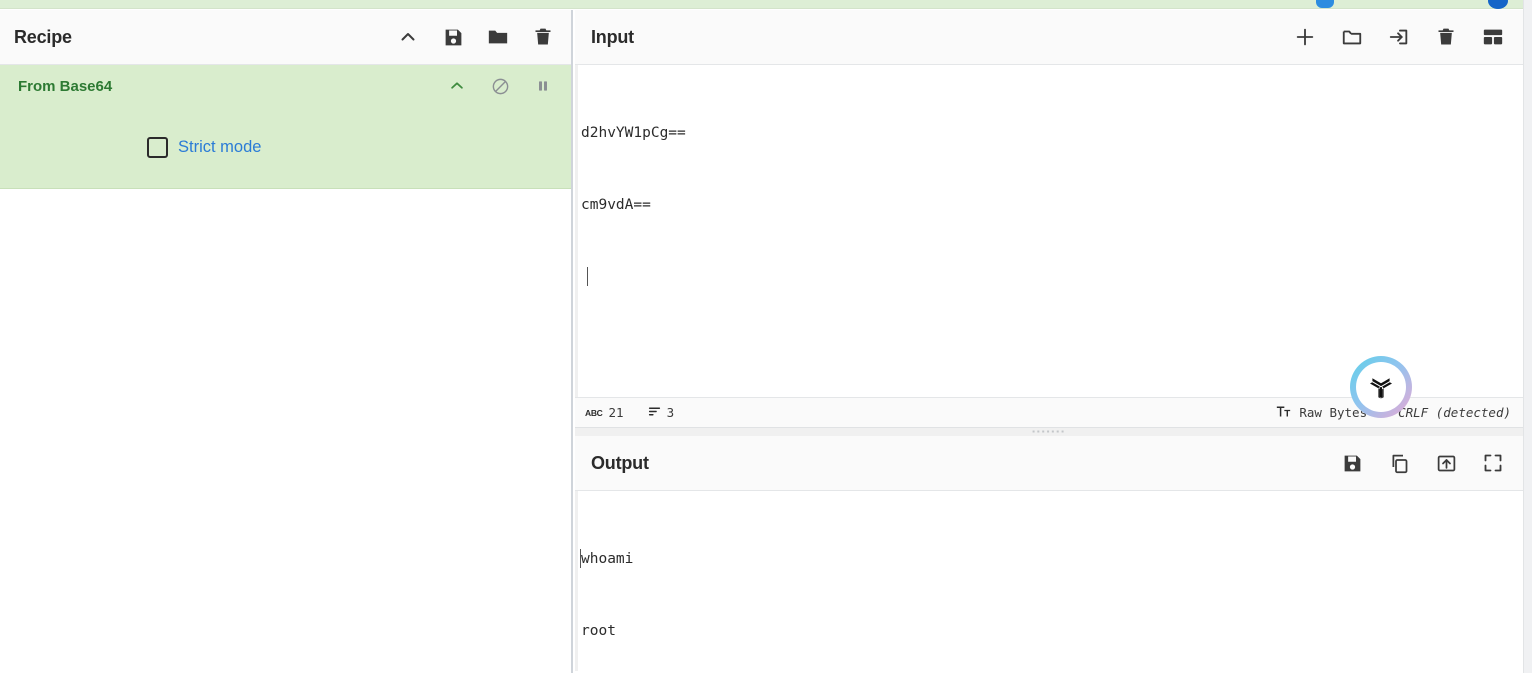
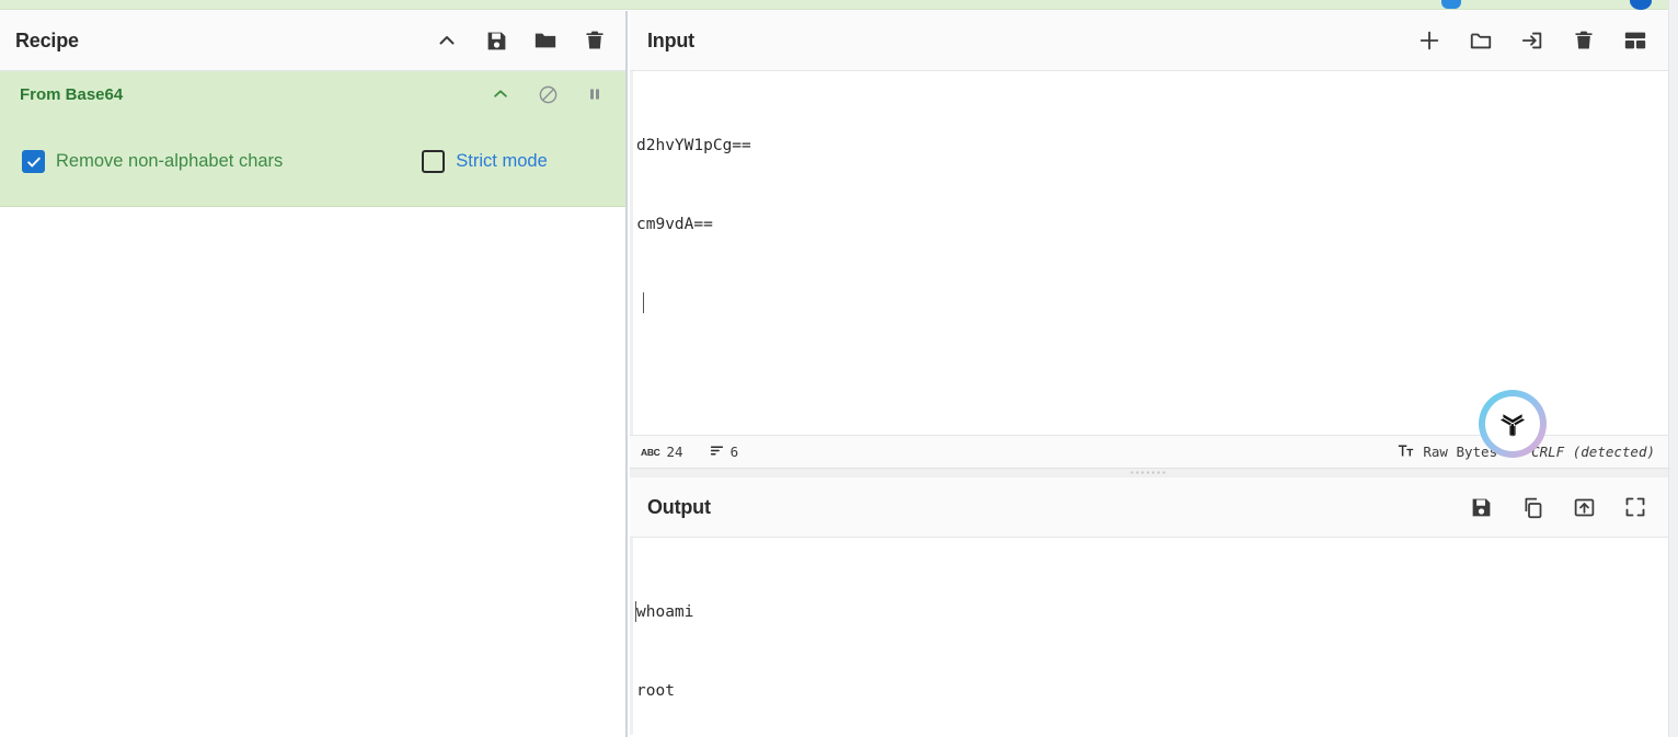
  Recipe
  From Base64
+ Remove non-alphabet chars
  Strict mode
  Input
  d2hvYW1pCg==
  cm9vdA==
  ABC
- 21
+ 24
- 3
+ 6
  Raw Byte
  CRLF (detected)
  ▪▪▪▪▪▪▪
  Output
  whoami
  root
